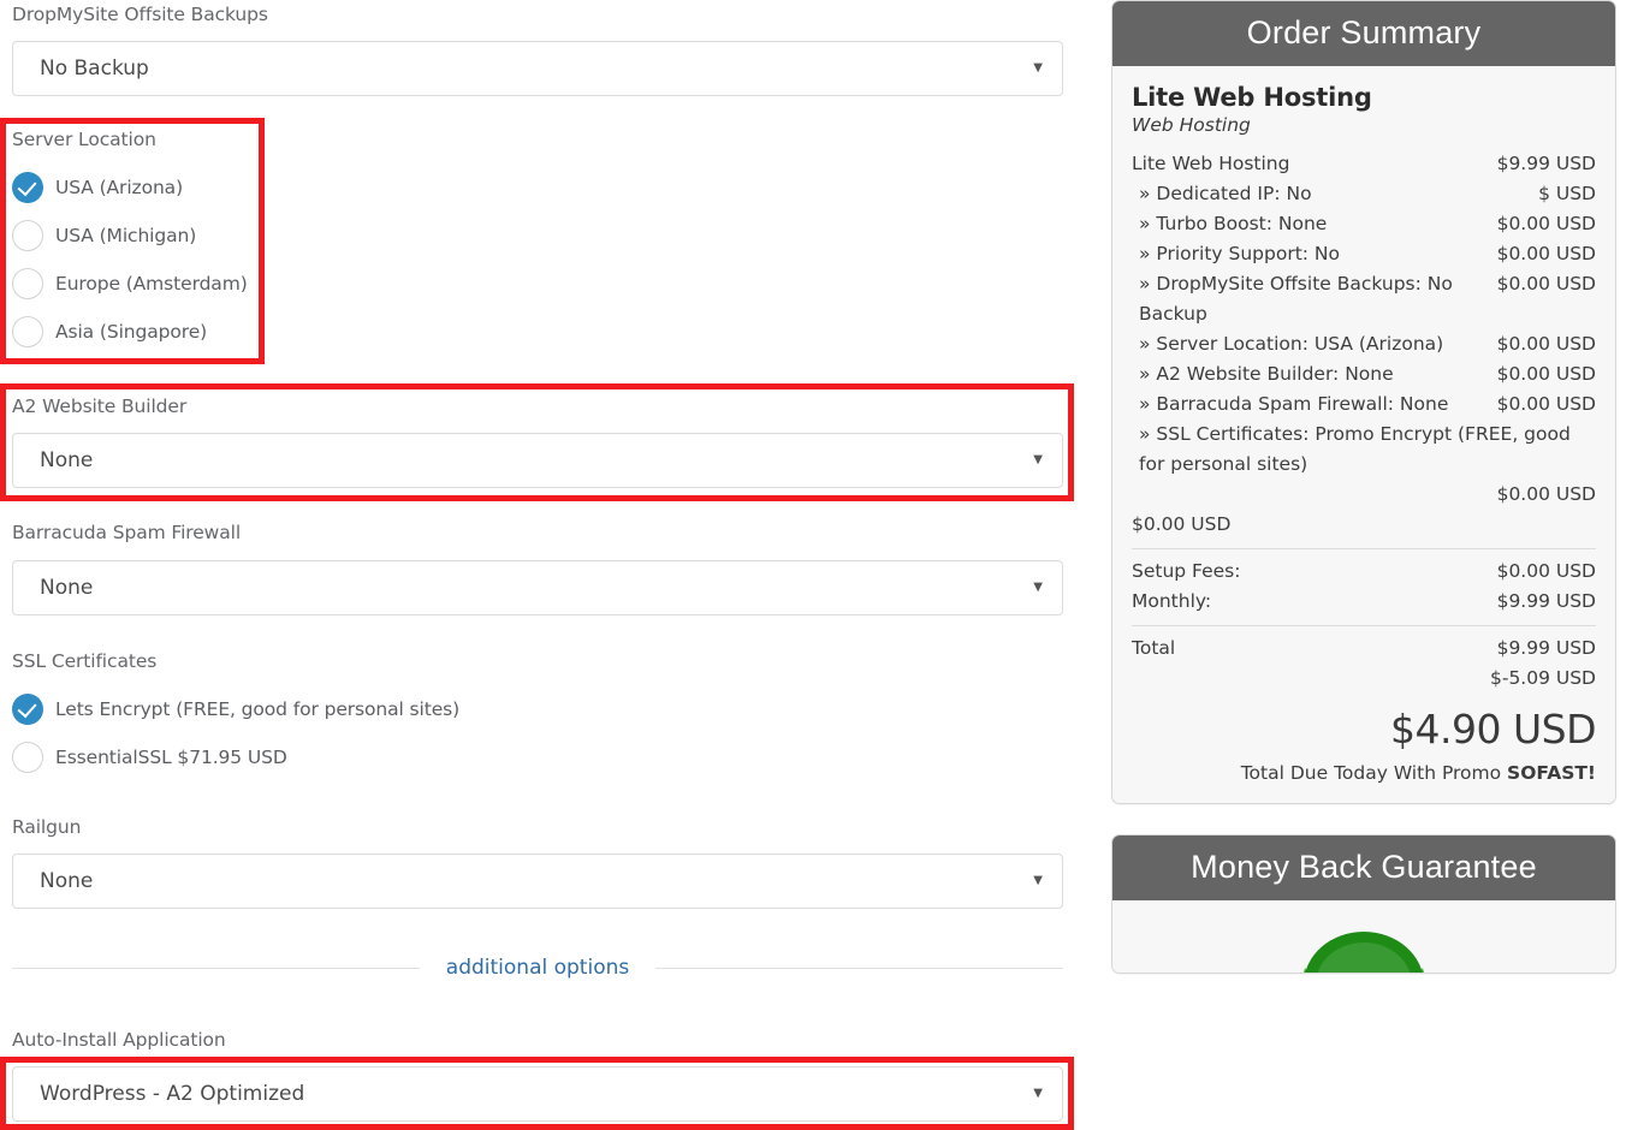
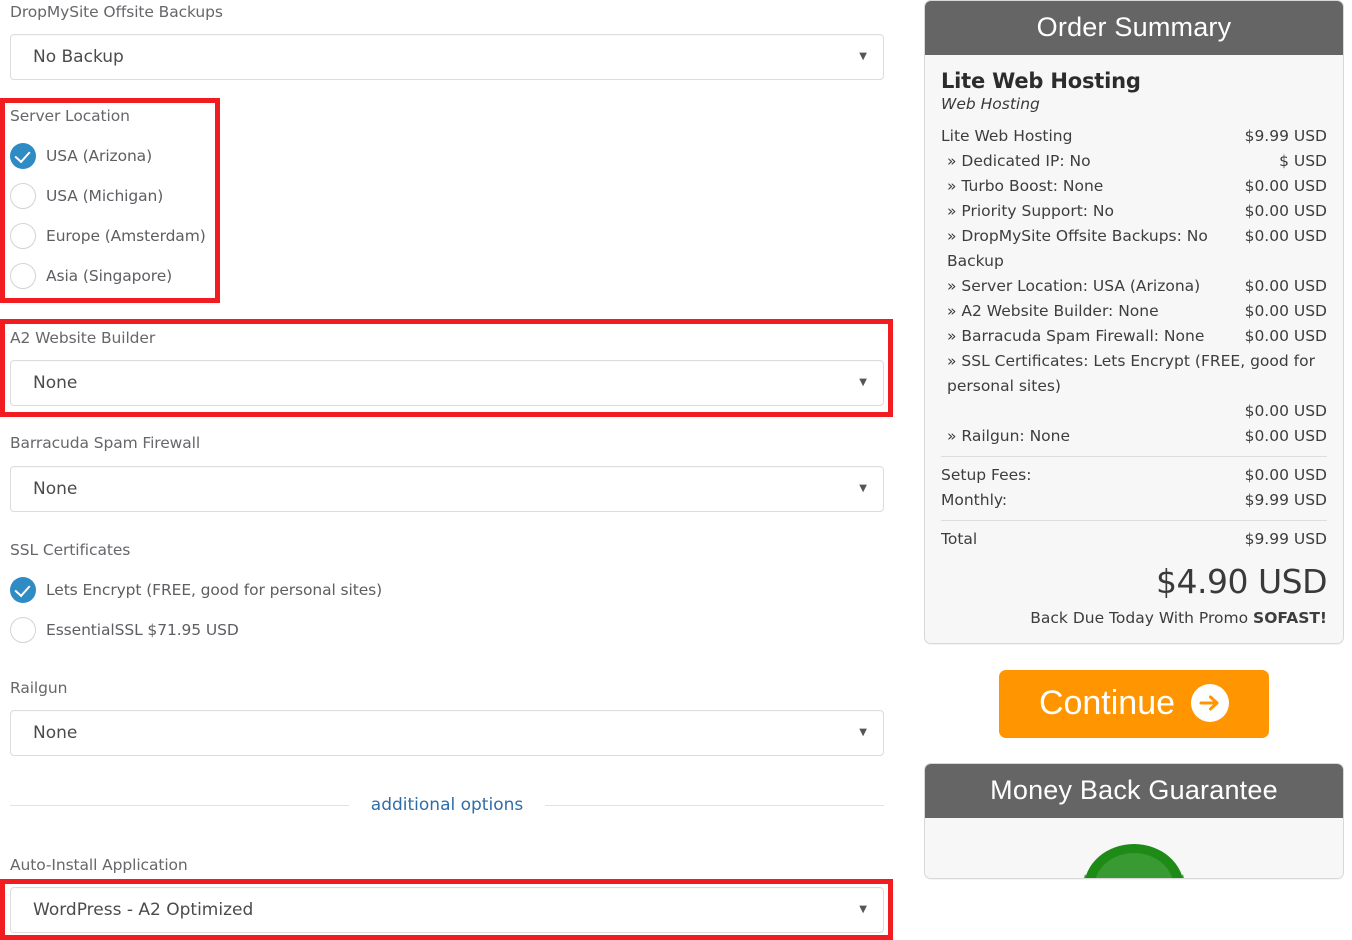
  DropMySite Offsite Backups
  No Backup
  ▼
  Server Location
  USA (Arizona)
  USA (Michigan)
  Europe (Amsterdam)
  Asia (Singapore)
  A2 Website Builder
  None
  ▼
  Barracuda Spam Firewall
  None
  ▼
  SSL Certificates
  Lets Encrypt (FREE, good for personal sites)
  EssentialSSL $71.95 USD
  Railgun
  None
  ▼
  additional options
  Auto-Install Application
  WordPress - A2 Optimized
  ▼
  Order Summary
  Lite Web Hosting
  Web Hosting
  Lite Web Hosting
  $9.99 USD
  » Dedicated IP: No
  $ USD
  » Turbo Boost: None
  $0.00 USD
  » Priority Support: No
  $0.00 USD
  » DropMySite Offsite Backups: No Backup
  $0.00 USD
  » Server Location: USA (Arizona)
  $0.00 USD
  » A2 Website Builder: None
  $0.00 USD
  » Barracuda Spam Firewall: None
  $0.00 USD
- » SSL Certificates: Promo Encrypt (FREE, good for personal sites)
+ » SSL Certificates: Lets Encrypt (FREE, good for personal sites)
  $0.00 USD
+ » Railgun: None
  $0.00 USD
  Setup Fees:
  $0.00 USD
  Monthly:
  $9.99 USD
  Total
  $9.99 USD
- $-5.09 USD
  $4.90 USD
- Total Due Today With Promo SOFAST!
+ Back Due Today With Promo SOFAST!
+ Continue
  Money Back Guarantee
